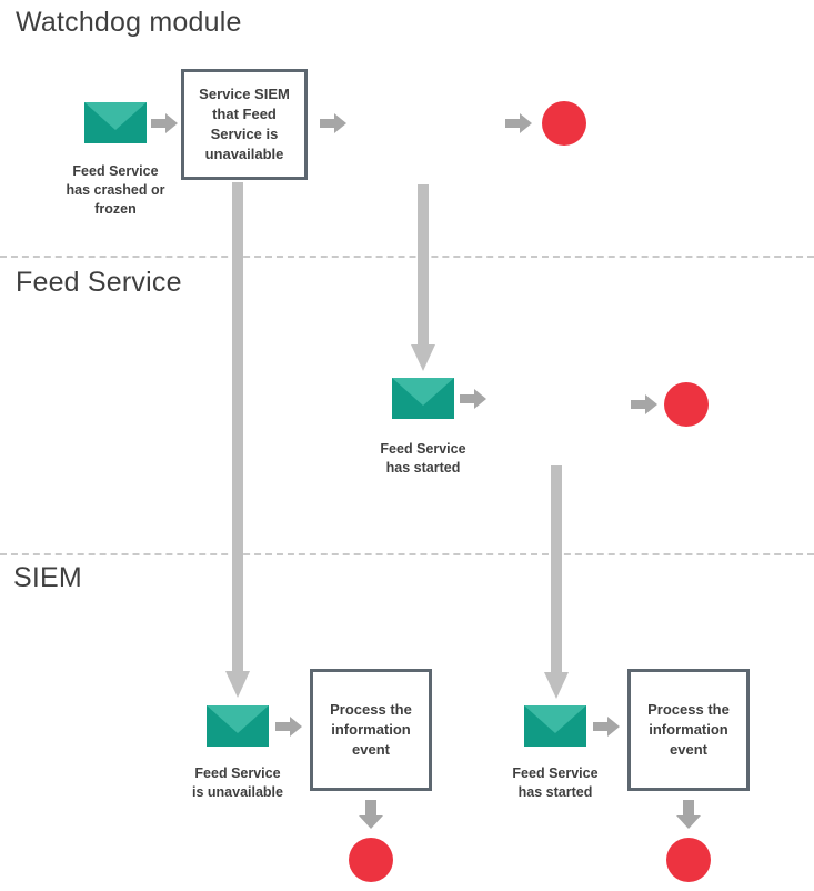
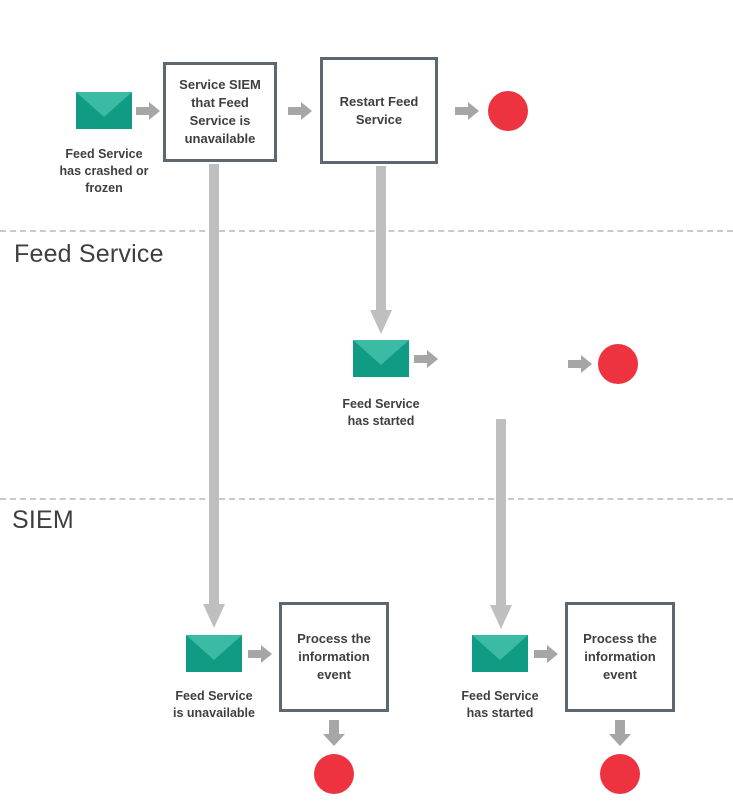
- Watchdog module
  Feed Service
  SIEM
  Feed Service
  has crashed or
  frozen
  Service SIEM that Feed Service is unavailable
+ Restart Feed Service
  Feed Service
  has started
  Feed Service
  is unavailable
  Process the information event
  Feed Service
  has started
  Process the information event
